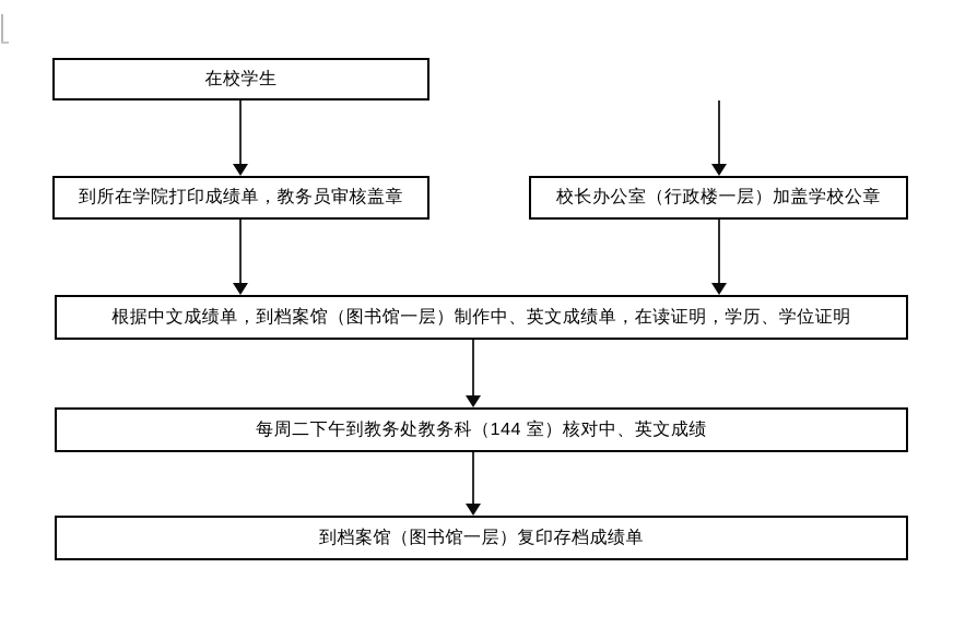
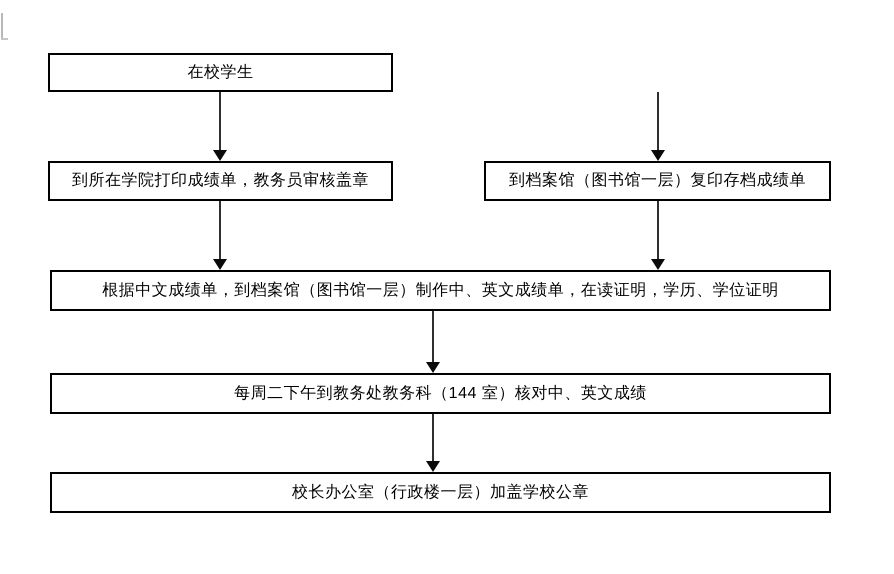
  在校学生
  到所在学院打印成绩单，教务员审核盖章
- 校长办公室（行政楼一层）加盖学校公章
+ 到档案馆（图书馆一层）复印存档成绩单
  根据中文成绩单，到档案馆（图书馆一层）制作中、英文成绩单，在读证明，学历、学位证明
  每周二下午到教务处教务科（144 室）核对中、英文成绩
- 到档案馆（图书馆一层）复印存档成绩单
+ 校长办公室（行政楼一层）加盖学校公章
